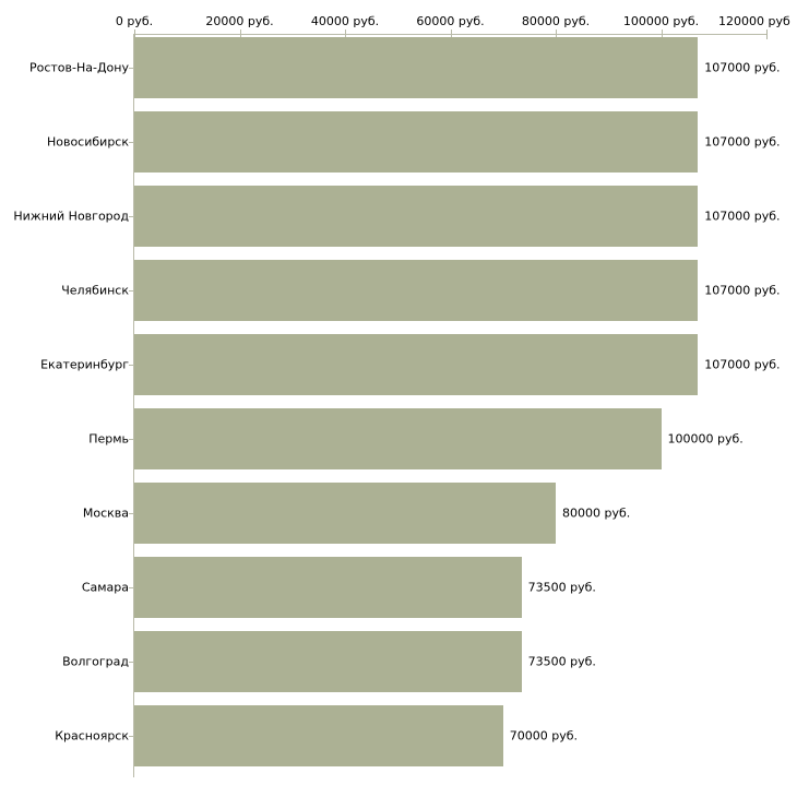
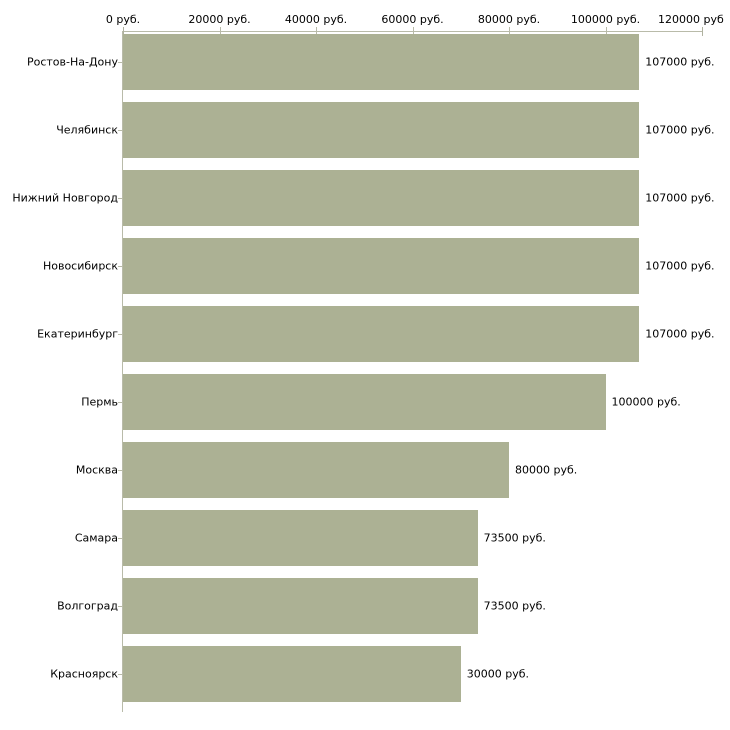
  0 руб.
  20000 руб.
  40000 руб.
  60000 руб.
  80000 руб.
  100000 руб.
  120000 руб
  Ростов-На-Дону
- Новосибирск
+ Челябинск
  Нижний Новгород
- Челябинск
+ Новосибирск
  Екатеринбург
  Пермь
  Москва
  Самара
  Волгоград
  Красноярск
  107000 руб.
  107000 руб.
  107000 руб.
  107000 руб.
  107000 руб.
  100000 руб.
  80000 руб.
  73500 руб.
  73500 руб.
- 70000 руб.
+ 30000 руб.
